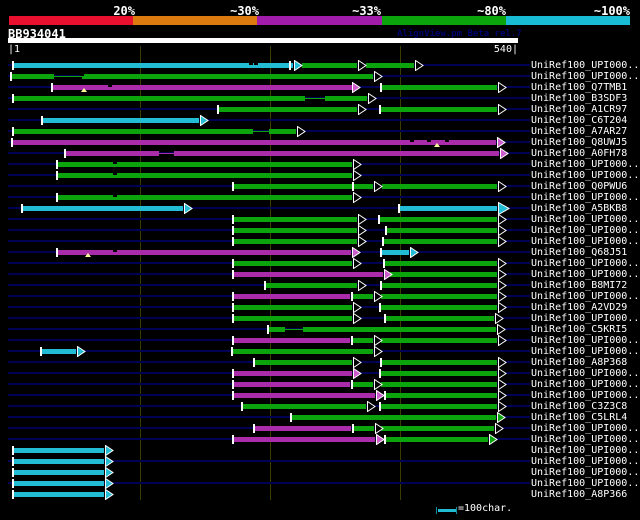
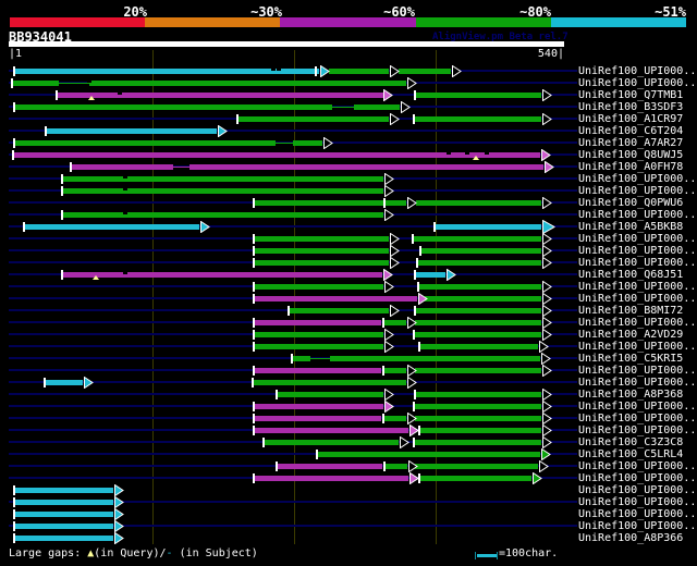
  BB934041
  AlignView.pm Beta rel.7
  |1
  540|
  UniRef100_UPI000..
  UniRef100_UPI000..
  UniRef100_Q7TMB1
  UniRef100_B3SDF3
  UniRef100_A1CR97
  UniRef100_C6T204
  UniRef100_A7AR27
  UniRef100_Q8UWJ5
  UniRef100_A0FH78
  UniRef100_UPI000..
  UniRef100_UPI000..
  UniRef100_Q0PWU6
  UniRef100_UPI000..
  UniRef100_A5BKB8
  UniRef100_UPI000..
  UniRef100_UPI000..
  UniRef100_UPI000..
  UniRef100_Q68J51
  UniRef100_UPI000..
  UniRef100_UPI000..
  UniRef100_B8MI72
  UniRef100_UPI000..
  UniRef100_A2VD29
  UniRef100_UPI000..
  UniRef100_C5KRI5
  UniRef100_UPI000..
  UniRef100_UPI000..
  UniRef100_A8P368
  UniRef100_UPI000..
  UniRef100_UPI000..
  UniRef100_UPI000..
  UniRef100_C3Z3C8
  UniRef100_C5LRL4
  UniRef100_UPI000..
  UniRef100_UPI000..
  UniRef100_UPI000..
  UniRef100_UPI000..
  UniRef100_UPI000..
  UniRef100_UPI000..
  UniRef100_A8P366
+ Large gaps: ▲(in Query)/- (in Subject)
  =100char.
  20%
  ~30%
- ~33%
+ ~60%
  ~80%
- ~100%
+ ~51%
